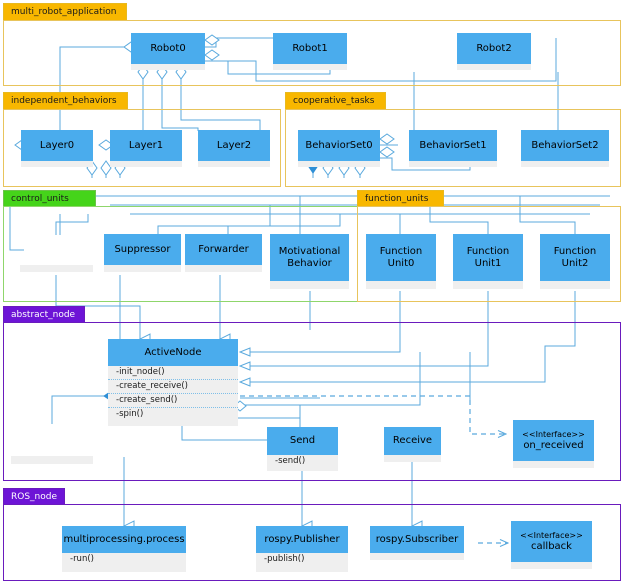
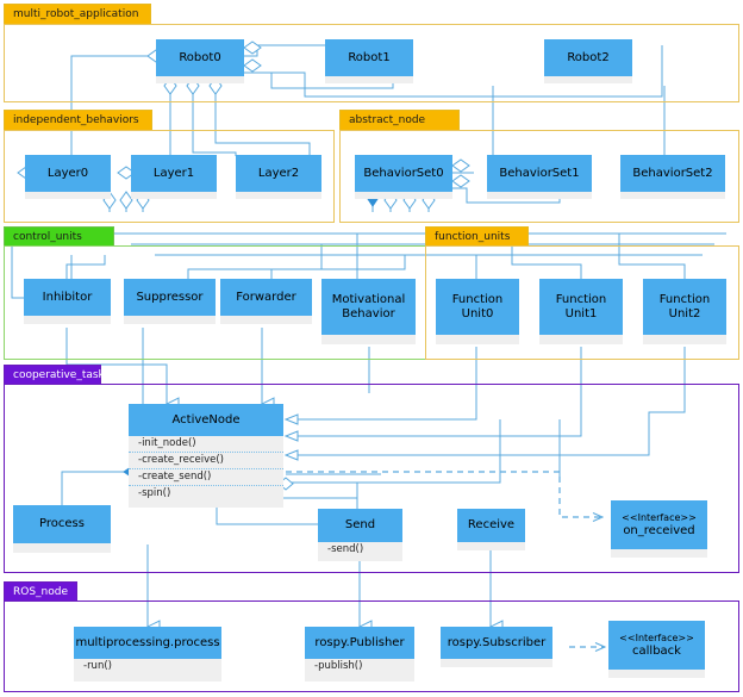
  multi_robot_application
  independent_behaviors
- cooperative_tasks
+ abstract_node
  control_units
  function_units
- abstract_node
+ cooperative_tasks
  ROS_node
  Robot0
  Robot1
  Robot2
  Layer0
  Layer1
  Layer2
  BehaviorSet0
  BehaviorSet1
  BehaviorSet2
+ Inhibitor
  Suppressor
  Forwarder
  Motivational
  Behavior
  Function
  Unit0
  Function
  Unit1
  Function
  Unit2
  ActiveNode
  -init_node()
  -create_receive()
  -create_send()
  -spin()
+ Process
  Send
  -send()
  Receive
  <<Interface>>
  on_received
  multiprocessing.process
  -run()
  rospy.Publisher
  -publish()
  rospy.Subscriber
  <<Interface>>
  callback
